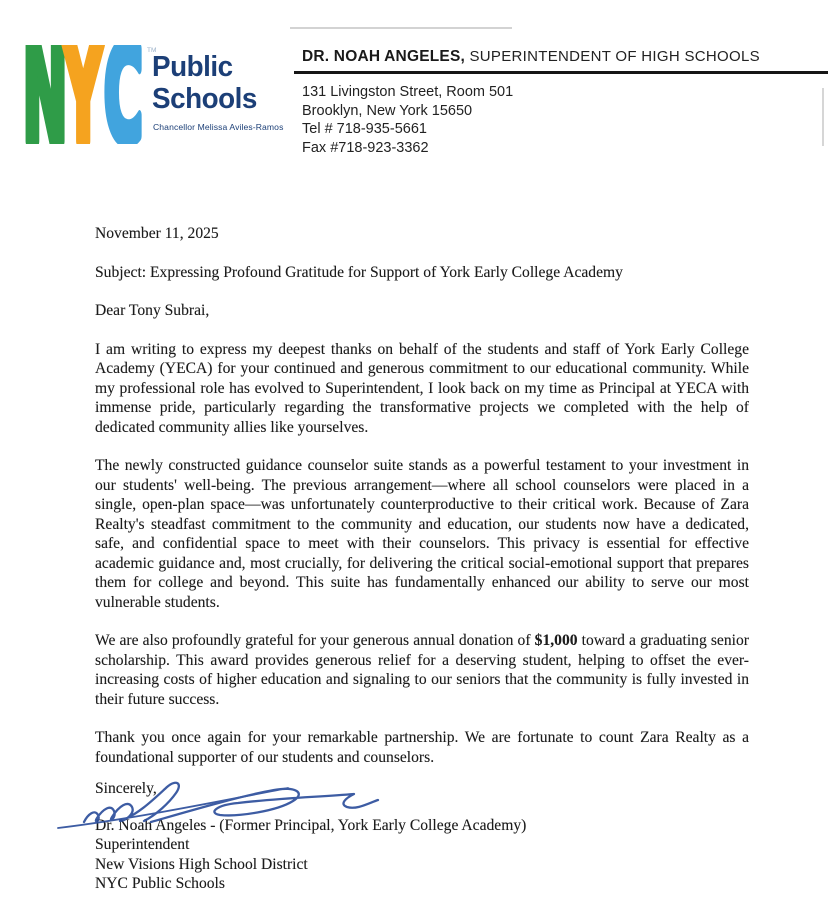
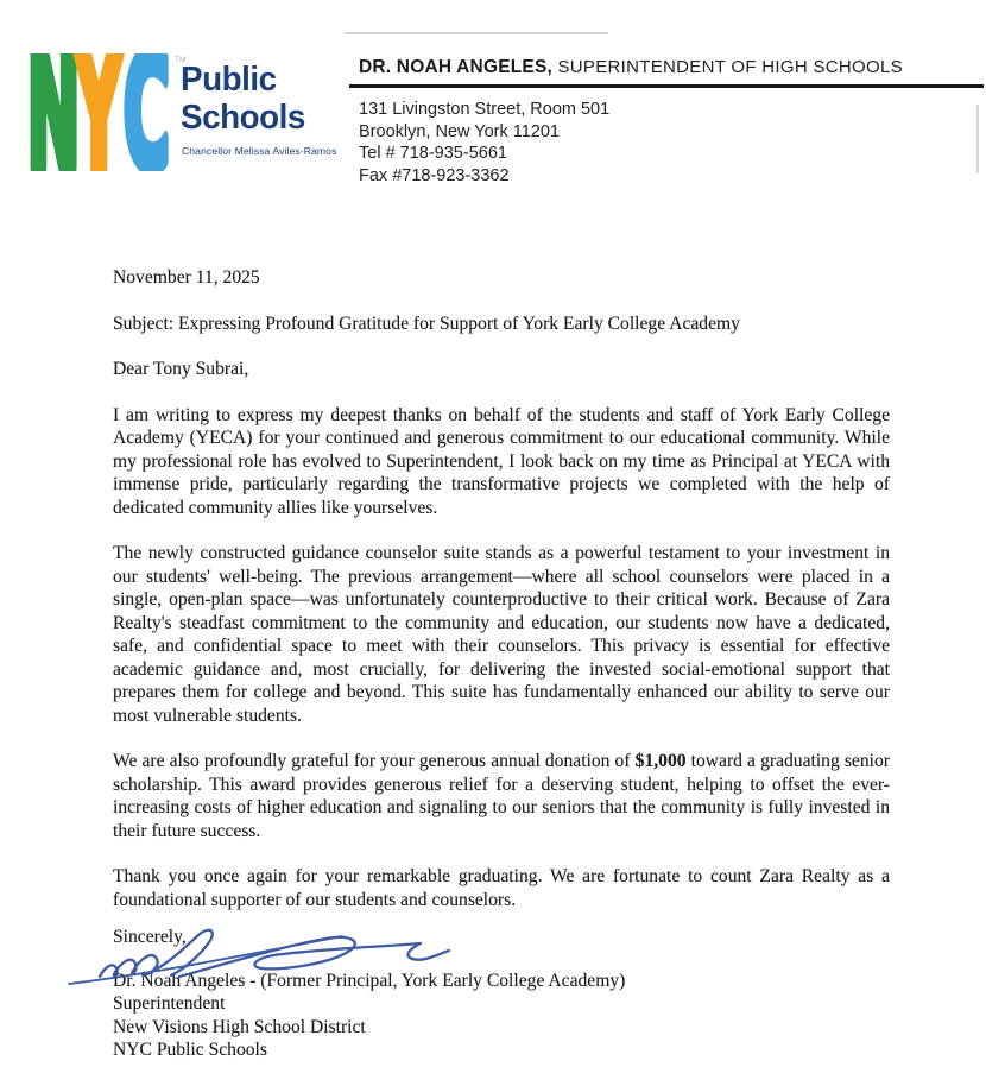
  N
  Y
  C
  Public
  Schools
  Chancellor Melissa Aviles-Ramos
  DR. NOAH ANGELES, SUPERINTENDENT OF HIGH SCHOOLS
  131 Livingston Street, Room 501
- Brooklyn, New York 15650
+ Brooklyn, New York 11201
  Tel # 718-935-5661
  Fax #718-923-3362
  November 11, 2025
  Subject: Expressing Profound Gratitude for Support of York Early College Academy
  Dear Tony Subrai,
  I am writing to express my deepest thanks on behalf of the students and staff of York Early College Academy (YECA) for your continued and generous commitment to our educational community. While my professional role has evolved to Superintendent, I look back on my time as Principal at YECA with immense pride, particularly regarding the transformative projects we completed with the help of dedicated community allies like yourselves.
- The newly constructed guidance counselor suite stands as a powerful testament to your investment in our students' well-being. The previous arrangement—where all school counselors were placed in a single, open-plan space—was unfortunately counterproductive to their critical work. Because of Zara Realty's steadfast commitment to the community and education, our students now have a dedicated, safe, and confidential space to meet with their counselors. This privacy is essential for effective academic guidance and, most crucially, for delivering the critical social-emotional support that prepares them for college and beyond. This suite has fundamentally enhanced our ability to serve our most vulnerable students.
+ The newly constructed guidance counselor suite stands as a powerful testament to your investment in our students' well-being. The previous arrangement—where all school counselors were placed in a single, open-plan space—was unfortunately counterproductive to their critical work. Because of Zara Realty's steadfast commitment to the community and education, our students now have a dedicated, safe, and confidential space to meet with their counselors. This privacy is essential for effective academic guidance and, most crucially, for delivering the invested social-emotional support that prepares them for college and beyond. This suite has fundamentally enhanced our ability to serve our most vulnerable students.
  We are also profoundly grateful for your generous annual donation of $1,000 toward a graduating senior scholarship. This award provides generous relief for a deserving student, helping to offset the ever-increasing costs of higher education and signaling to our seniors that the community is fully invested in their future success.
- Thank you once again for your remarkable partnership. We are fortunate to count Zara Realty as a foundational supporter of our students and counselors.
+ Thank you once again for your remarkable graduating. We are fortunate to count Zara Realty as a foundational supporter of our students and counselors.
  Sincerely,
  Dr. Noah Angeles - (Former Principal, York Early College Academy)
  Superintendent
  New Visions High School District
  NYC Public Schools
